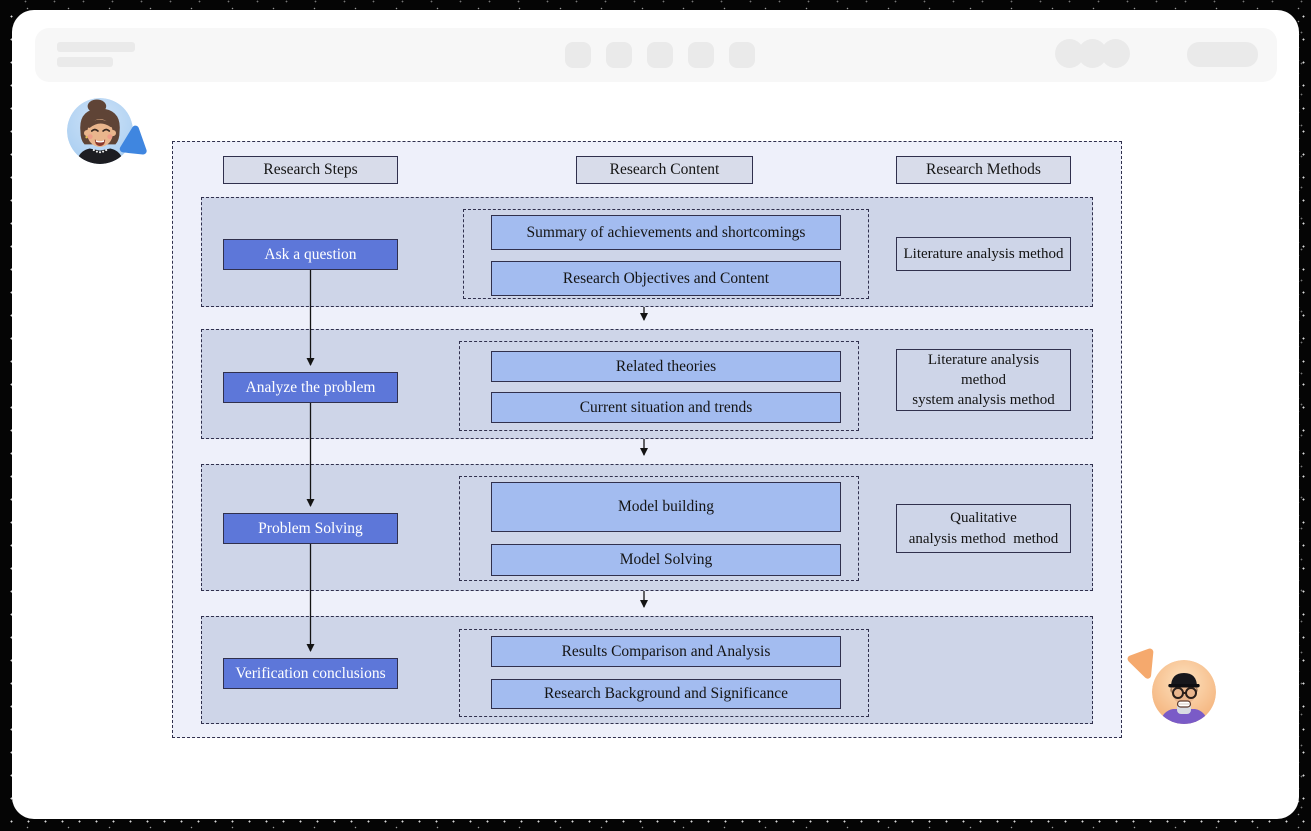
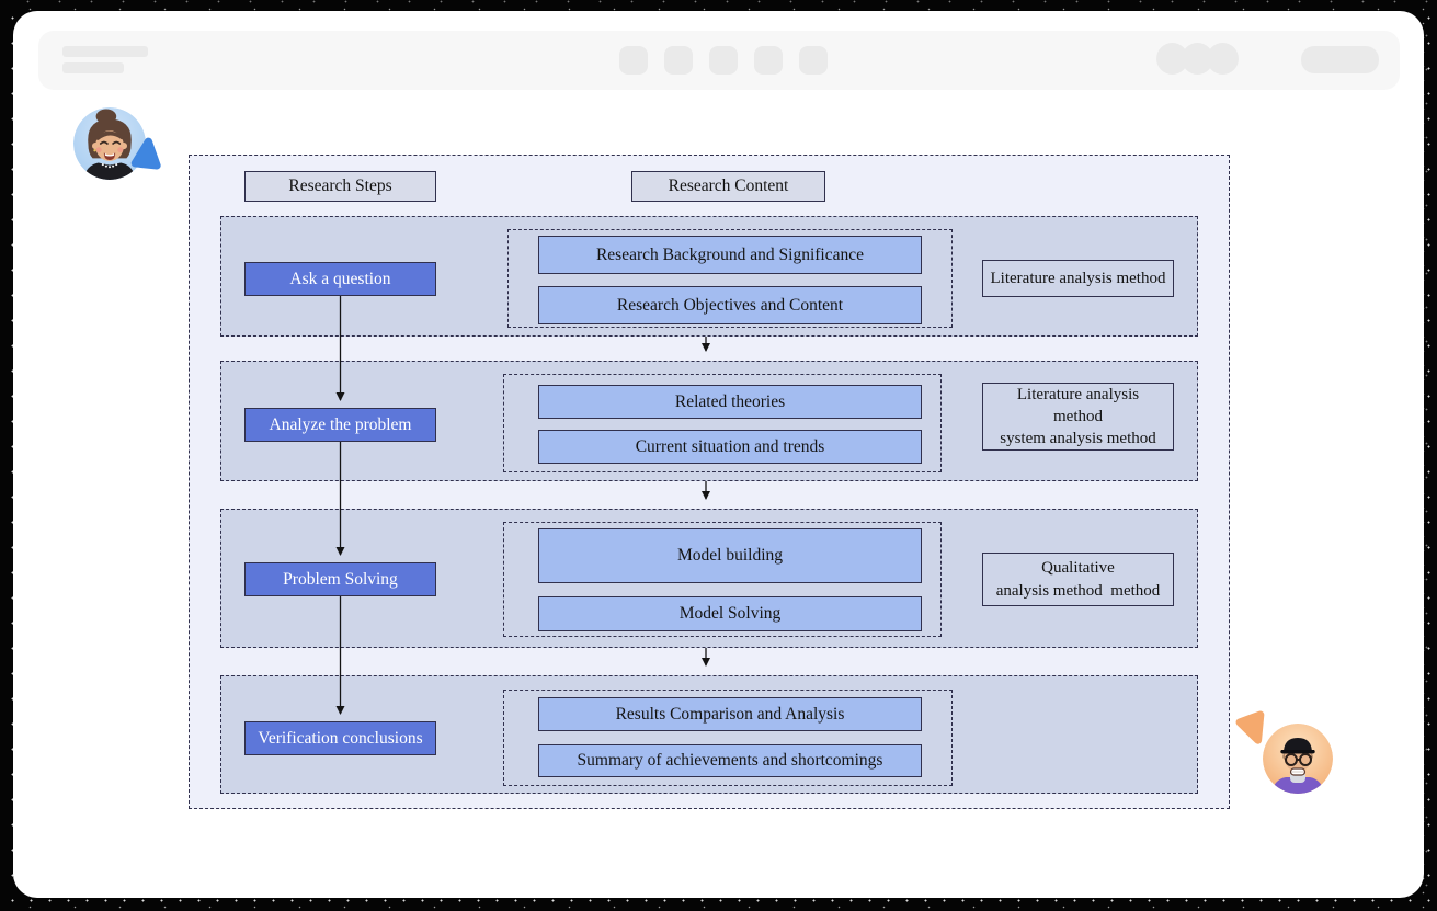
  Research Steps
  Research Content
- Research Methods
  Ask a question
  Analyze the problem
  Problem Solving
  Verification conclusions
- Summary of achievements and shortcomings
+ Research Background and Significance
  Research Objectives and Content
  Related theories
  Current situation and trends
  Model building
  Model Solving
  Results Comparison and Analysis
- Research Background and Significance
+ Summary of achievements and shortcomings
  Literature analysis method
  Literature analysis
  method
  system analysis method
  Qualitative
  analysis method method
